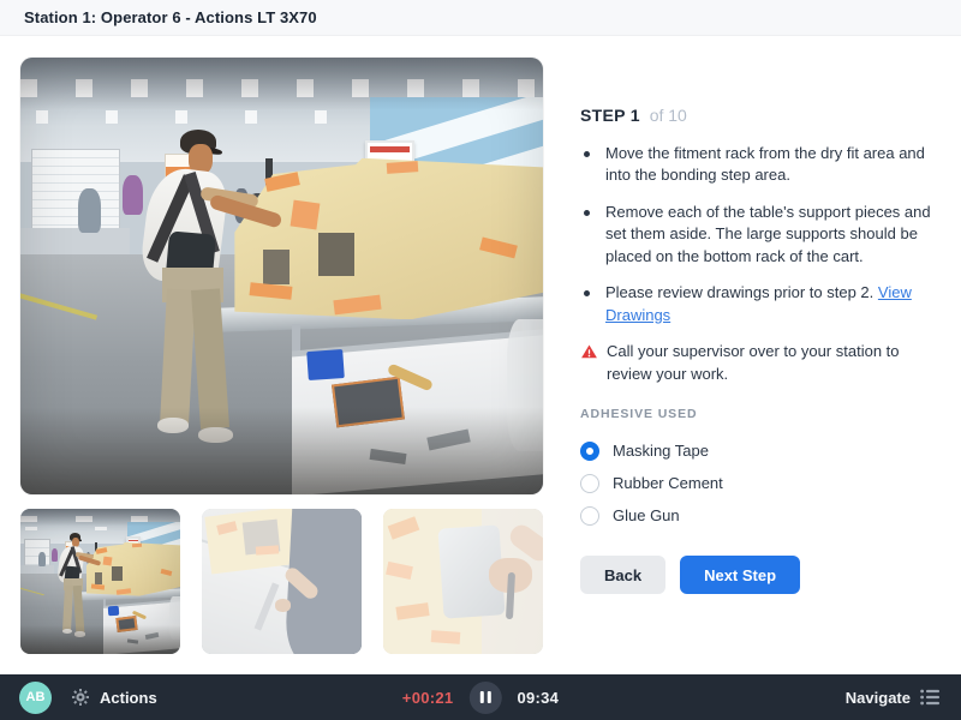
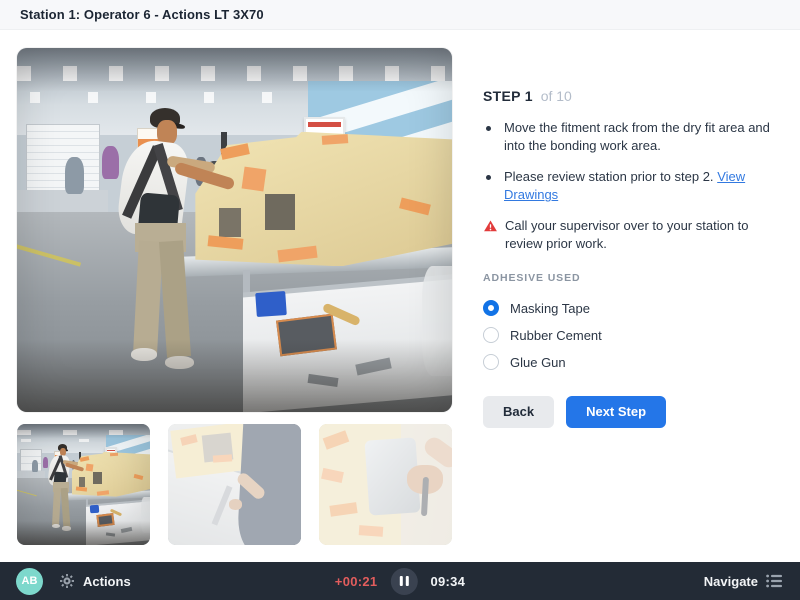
  Station 1: Operator 6 - Actions LT 3X70
  STEP 1 of 10
- Move the fitment rack from the dry fit area and into the bonding step area.
+ Move the fitment rack from the dry fit area and into the bonding work area.
- Remove each of the table's support pieces and set them aside. The large supports should be placed on the bottom rack of the cart.
- Please review drawings prior to step 2. View Drawings
+ Please review station prior to step 2. View Drawings
- Call your supervisor over to your station to review your work.
+ Call your supervisor over to your station to review prior work.
  ADHESIVE USED
  Masking Tape
  Rubber Cement
  Glue Gun
  Back
  Next Step
  AB
  Actions
  +00:21
  09:34
  Navigate
